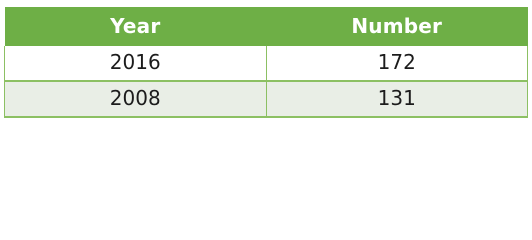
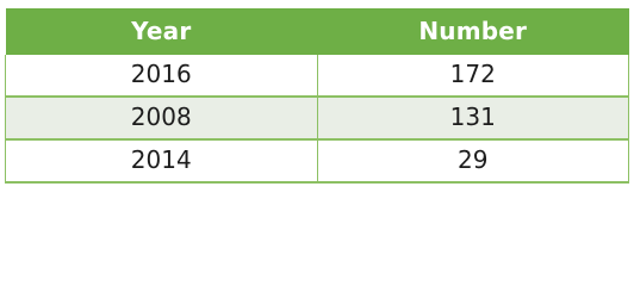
  Year	Number
  2016	172
  2008	131
+ 2014	29
